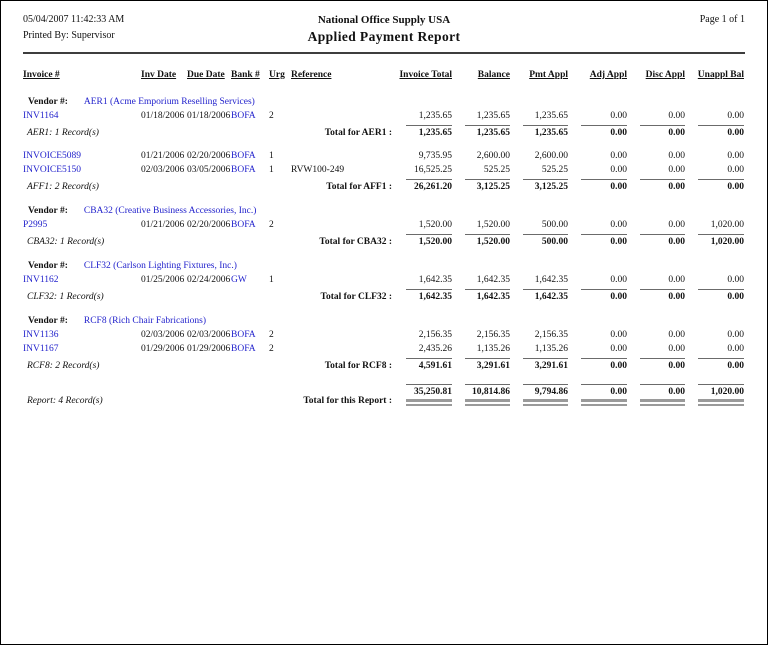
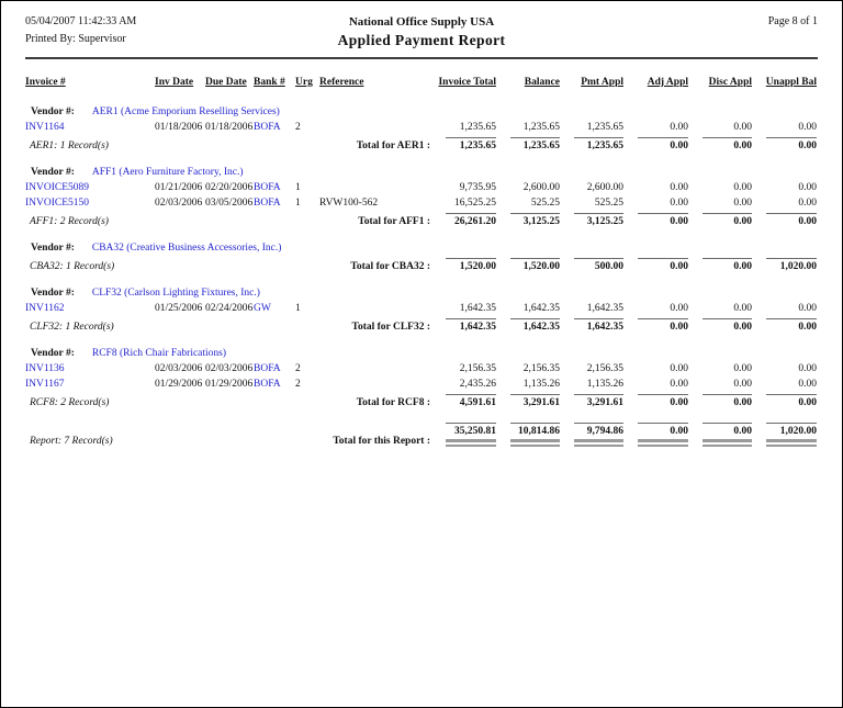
  05/04/2007 11:42:33 AM
  Printed By: Supervisor
  National Office Supply USA
  Applied Payment Report
- Page 1 of 1
+ Page 8 of 1
  Invoice #	Inv Date	Due Date	Bank #	Urg	Reference	Invoice Total	Balance	Pmt Appl	Adj Appl	Disc Appl	Unappl Bal
  Vendor #: AER1 (Acme Emporium Reselling Services)
  INV1164	01/18/2006	01/18/2006	BOFA	2		1,235.65	1,235.65	1,235.65	0.00	0.00	0.00
  AER1: 1 Record(s)	Total for AER1 :	1,235.65	1,235.65	1,235.65	0.00	0.00	0.00
+ Vendor #: AFF1 (Aero Furniture Factory, Inc.)
  INVOICE5089	01/21/2006	02/20/2006	BOFA	1		9,735.95	2,600.00	2,600.00	0.00	0.00	0.00
- INVOICE5150	02/03/2006	03/05/2006	BOFA	1	RVW100-249	16,525.25	525.25	525.25	0.00	0.00	0.00
+ INVOICE5150	02/03/2006	03/05/2006	BOFA	1	RVW100-562	16,525.25	525.25	525.25	0.00	0.00	0.00
  AFF1: 2 Record(s)	Total for AFF1 :	26,261.20	3,125.25	3,125.25	0.00	0.00	0.00
  Vendor #: CBA32 (Creative Business Accessories, Inc.)
- P2995	01/21/2006	02/20/2006	BOFA	2		1,520.00	1,520.00	500.00	0.00	0.00	1,020.00
  CBA32: 1 Record(s)	Total for CBA32 :	1,520.00	1,520.00	500.00	0.00	0.00	1,020.00
  Vendor #: CLF32 (Carlson Lighting Fixtures, Inc.)
  INV1162	01/25/2006	02/24/2006	GW	1		1,642.35	1,642.35	1,642.35	0.00	0.00	0.00
  CLF32: 1 Record(s)	Total for CLF32 :	1,642.35	1,642.35	1,642.35	0.00	0.00	0.00
  Vendor #: RCF8 (Rich Chair Fabrications)
  INV1136	02/03/2006	02/03/2006	BOFA	2		2,156.35	2,156.35	2,156.35	0.00	0.00	0.00
  INV1167	01/29/2006	01/29/2006	BOFA	2		2,435.26	1,135.26	1,135.26	0.00	0.00	0.00
  RCF8: 2 Record(s)	Total for RCF8 :	4,591.61	3,291.61	3,291.61	0.00	0.00	0.00
- Report: 4 Record(s)	Total for this Report :	35,250.81	10,814.86	9,794.86	0.00	0.00	1,020.00
+ Report: 7 Record(s)	Total for this Report :	35,250.81	10,814.86	9,794.86	0.00	0.00	1,020.00
